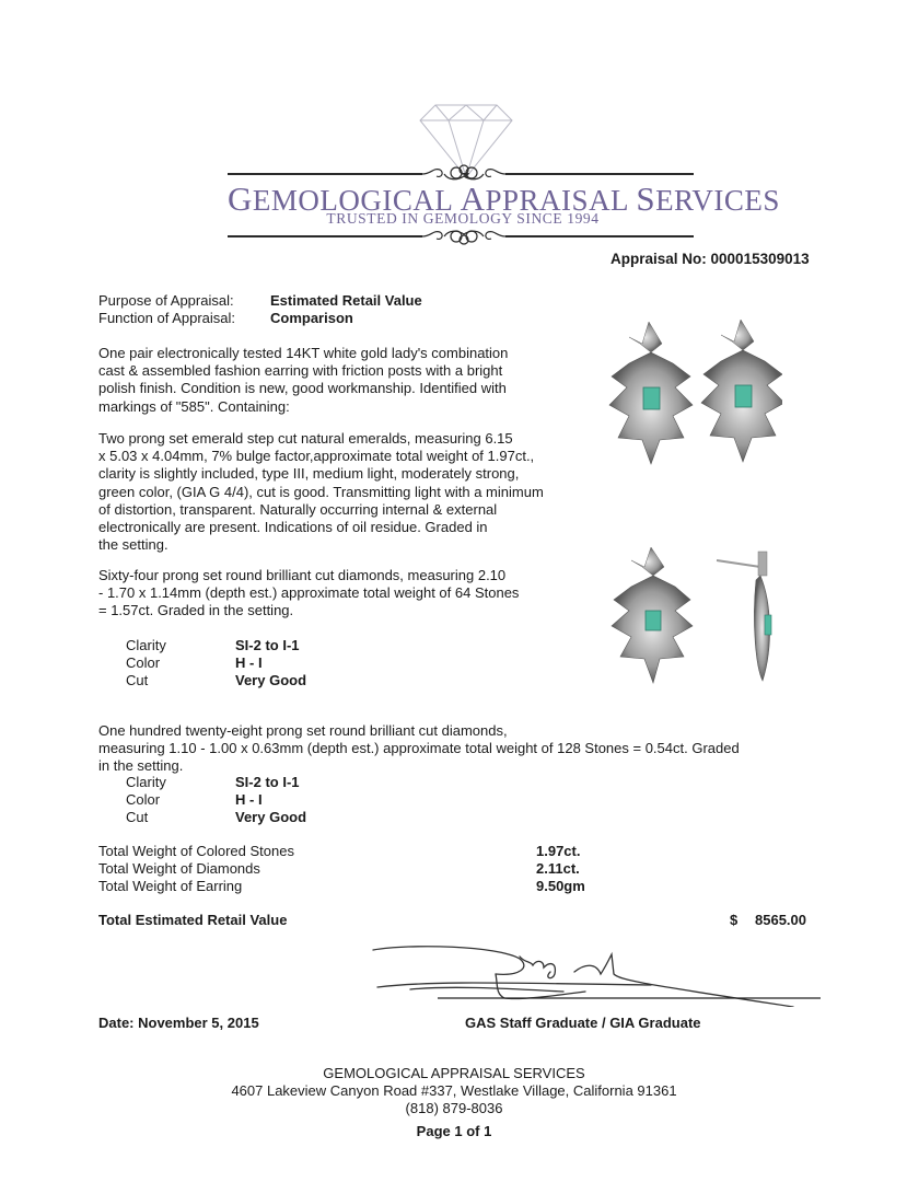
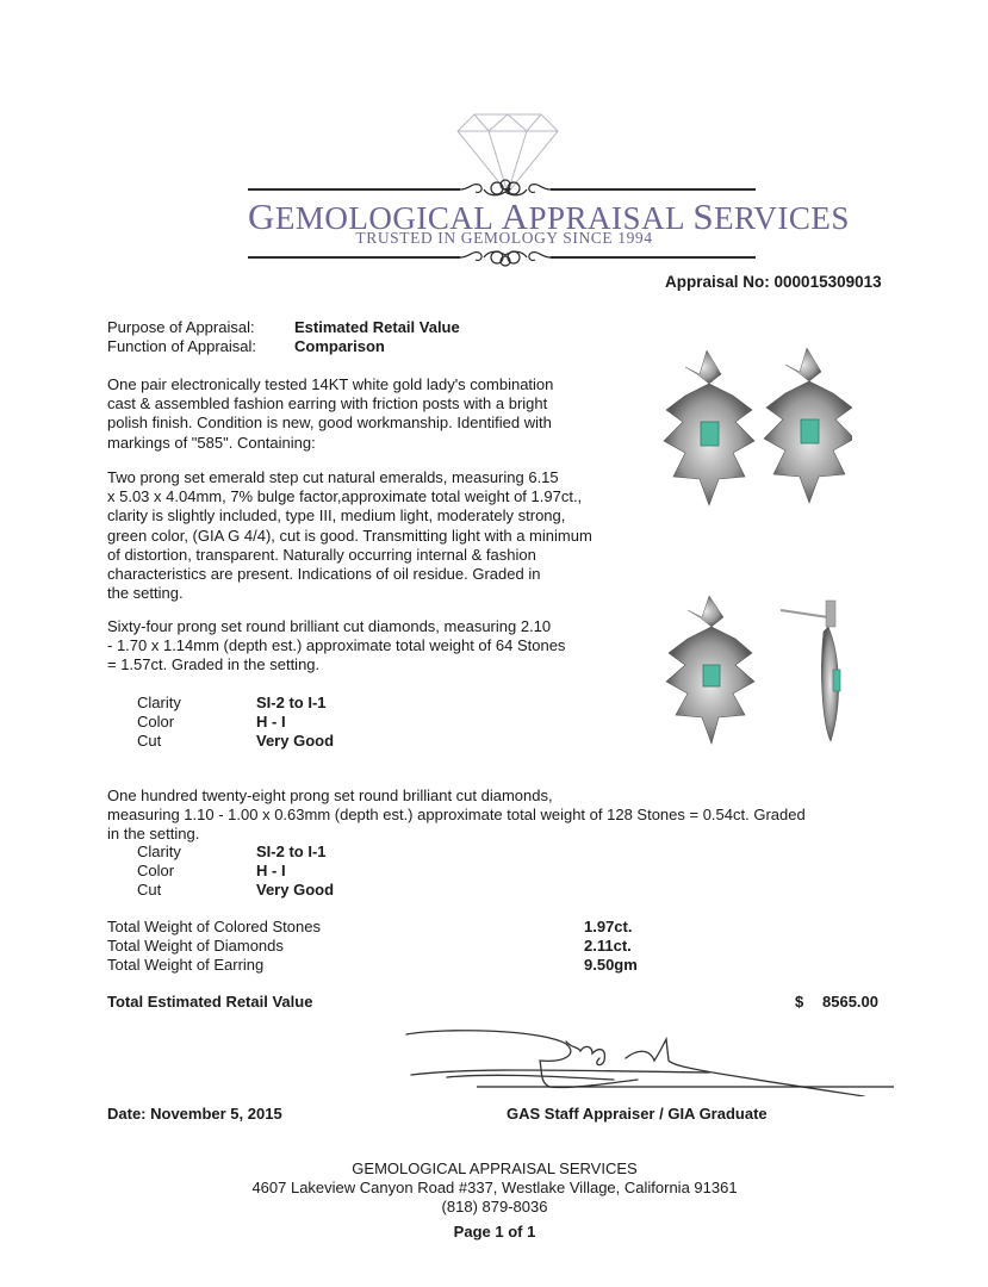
  GEMOLOGICAL APPRAISAL SERVICES
  TRUSTED IN GEMOLOGY SINCE 1994
  Appraisal No: 000015309013
  Purpose of Appraisal: Estimated Retail Value
  Function of Appraisal: Comparison
  One pair electronically tested 14KT white gold lady's combination
  cast & assembled fashion earring with friction posts with a bright
  polish finish. Condition is new, good workmanship. Identified with
  markings of "585". Containing:
  Two prong set emerald step cut natural emeralds, measuring 6.15
  x 5.03 x 4.04mm, 7% bulge factor,approximate total weight of 1.97ct.,
  clarity is slightly included, type III, medium light, moderately strong,
  green color, (GIA G 4/4), cut is good. Transmitting light with a minimum
- of distortion, transparent. Naturally occurring internal & external
+ of distortion, transparent. Naturally occurring internal & fashion
- electronically are present. Indications of oil residue. Graded in
+ characteristics are present. Indications of oil residue. Graded in
  the setting.
  Sixty-four prong set round brilliant cut diamonds, measuring 2.10
  - 1.70 x 1.14mm (depth est.) approximate total weight of 64 Stones
  = 1.57ct. Graded in the setting.
  Clarity SI-2 to I-1
  Color H - I
  Cut Very Good
  One hundred twenty-eight prong set round brilliant cut diamonds,
  measuring 1.10 - 1.00 x 0.63mm (depth est.) approximate total weight of 128 Stones = 0.54ct. Graded
  in the setting.
  Clarity SI-2 to I-1
  Color H - I
  Cut Very Good
  Total Weight of Colored Stones 1.97ct.
  Total Weight of Diamonds 2.11ct.
  Total Weight of Earring 9.50gm
  Total Estimated Retail Value
  $
  8565.00
  Date: November 5, 2015
- GAS Staff Graduate / GIA Graduate
+ GAS Staff Appraiser / GIA Graduate
  GEMOLOGICAL APPRAISAL SERVICES
  4607 Lakeview Canyon Road #337, Westlake Village, California 91361
  (818) 879-8036
  Page 1 of 1
